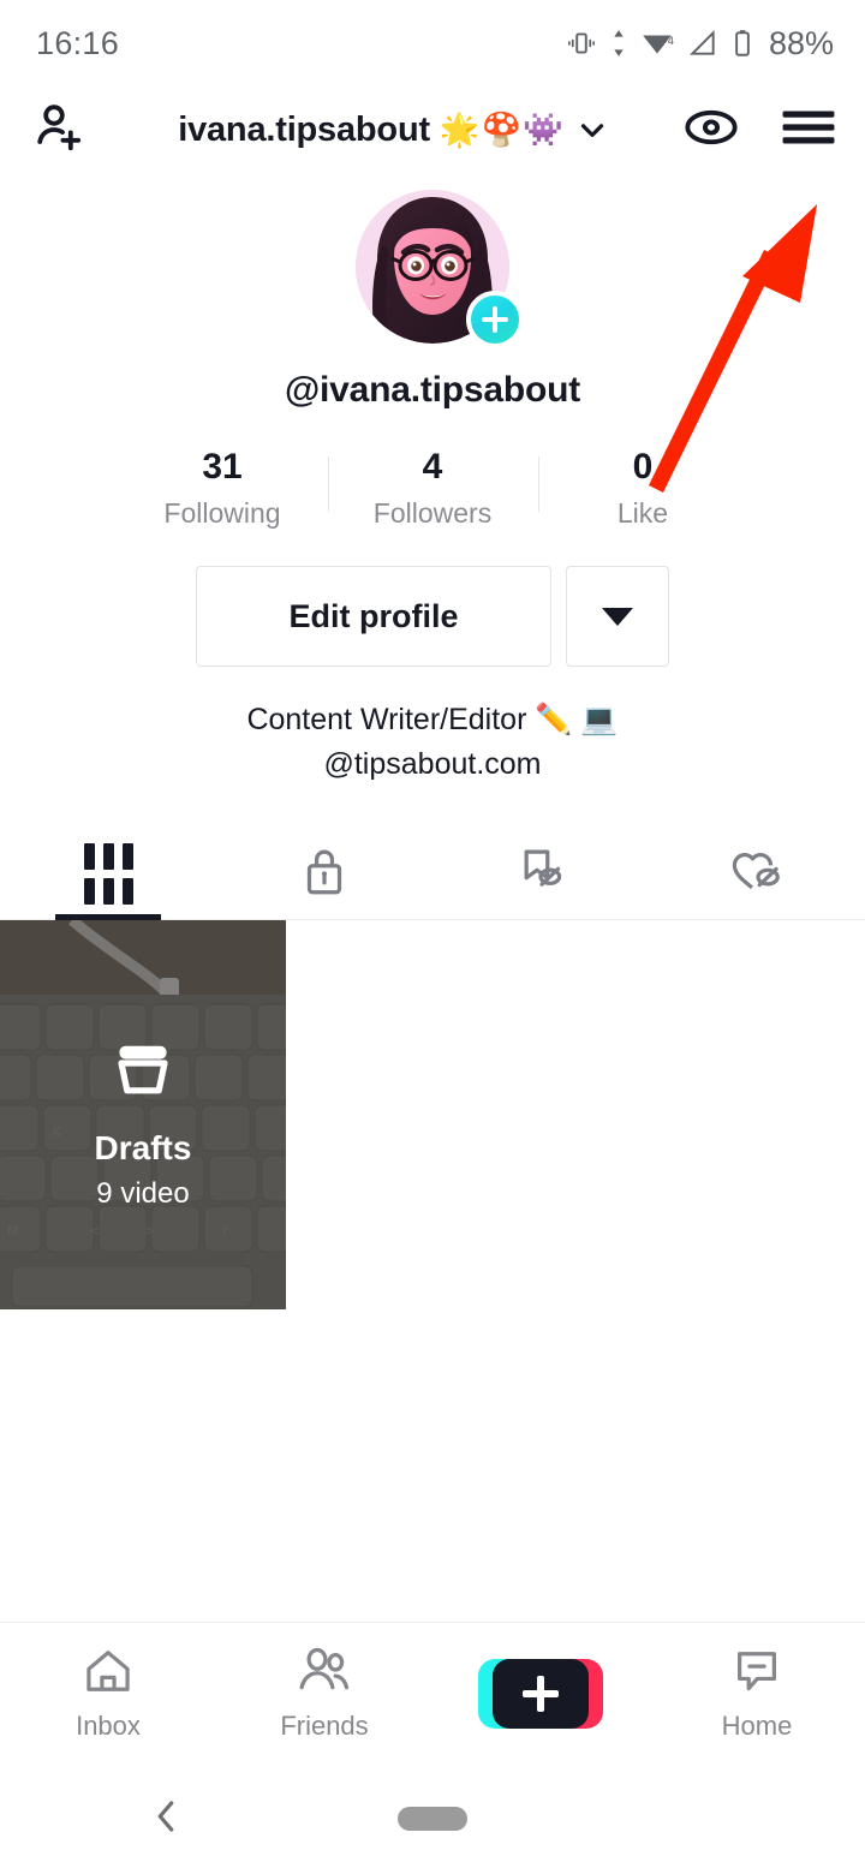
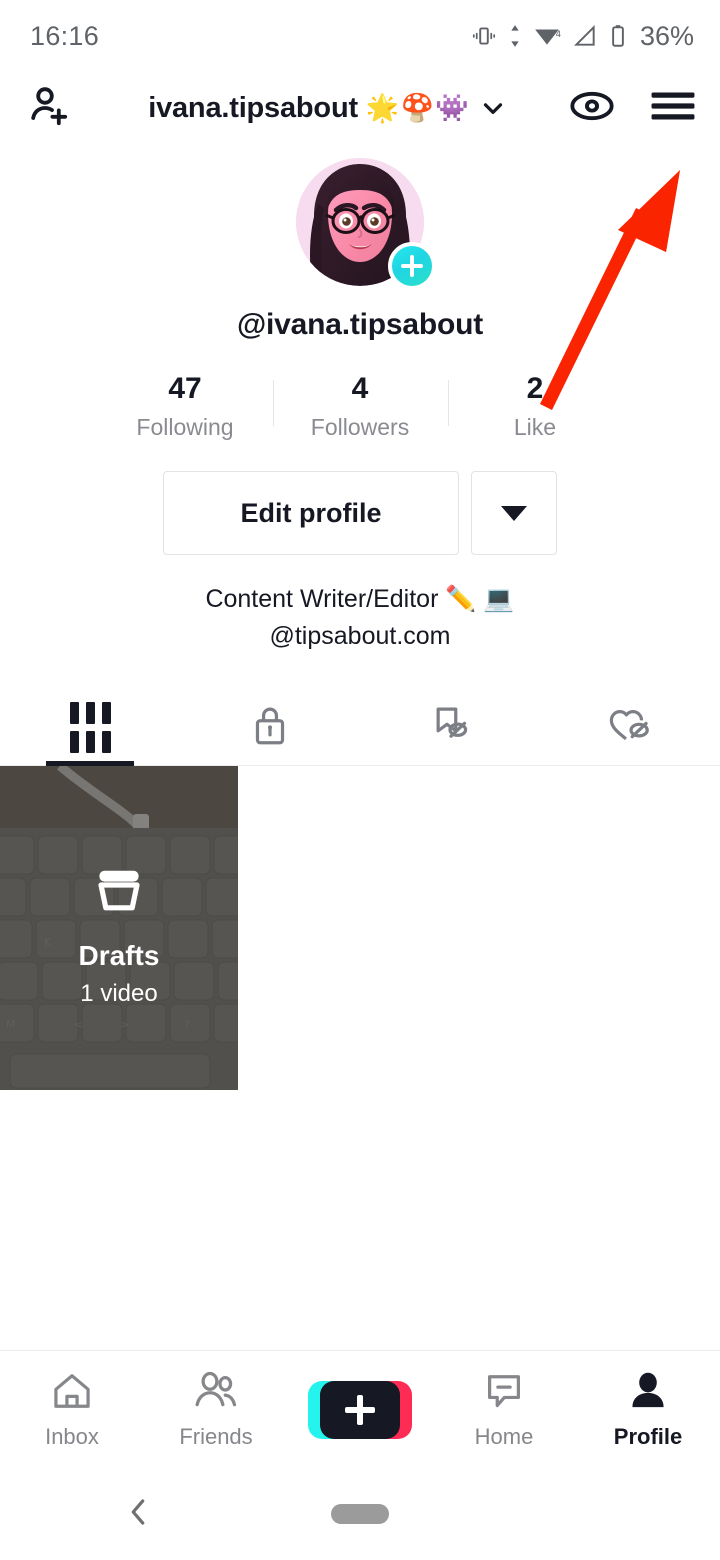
  16:16
  4
- 88%
+ 36%
  ivana.tipsabout
  🌟🍄👾
  @ivana.tipsabout
- 31
+ 47
  Following
  4
  Followers
- 0
+ 2
  Like
  Edit profile
  Content Writer/Editor ✏️ 💻
  @tipsabout.com
  Drafts
- 9 video
+ 1 video
  Inbox
  Friends
  Home
+ Profile
